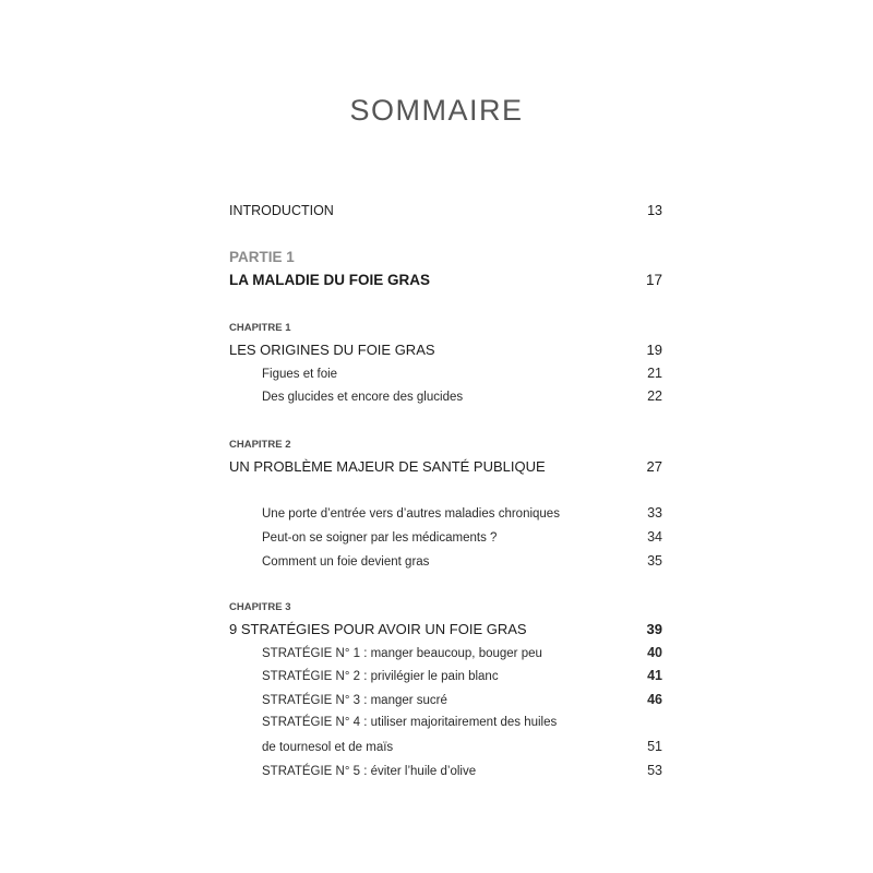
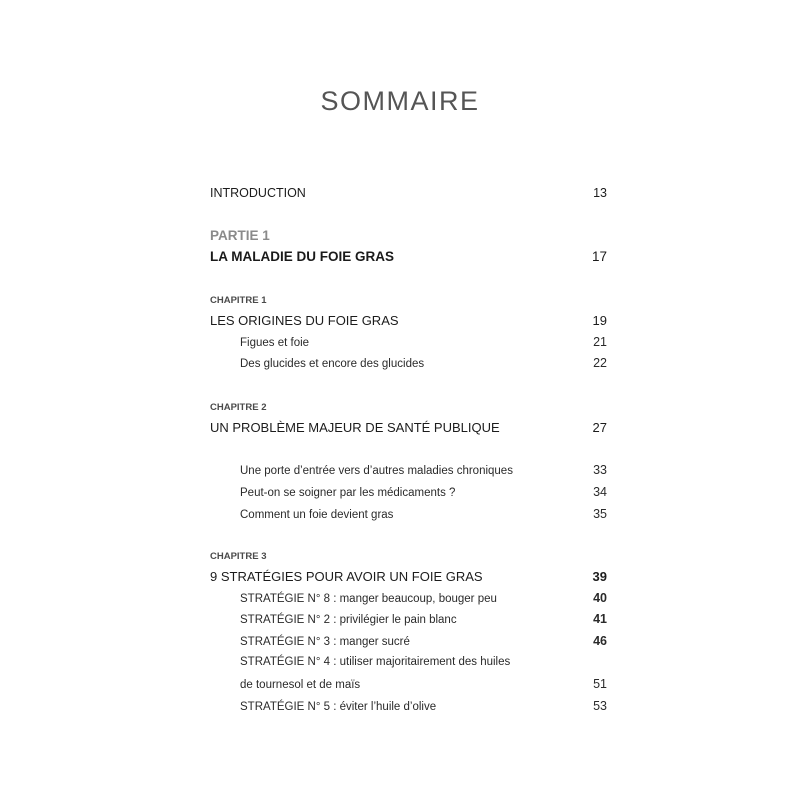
  SOMMAIRE
  INTRODUCTION
  13
  PARTIE 1
  LA MALADIE DU FOIE GRAS
  17
  CHAPITRE 1
  LES ORIGINES DU FOIE GRAS
  19
  Figues et foie
  21
  Des glucides et encore des glucides
  22
  CHAPITRE 2
  UN PROBLÈME MAJEUR DE SANTÉ PUBLIQUE
  27
  Une porte d’entrée vers d’autres maladies chroniques
  33
  Peut-on se soigner par les médicaments ?
  34
  Comment un foie devient gras
  35
  CHAPITRE 3
  9 STRATÉGIES POUR AVOIR UN FOIE GRAS
  39
- STRATÉGIE N° 1 : manger beaucoup, bouger peu
+ STRATÉGIE N° 8 : manger beaucoup, bouger peu
  40
  STRATÉGIE N° 2 : privilégier le pain blanc
  41
  STRATÉGIE N° 3 : manger sucré
  46
  STRATÉGIE N° 4 : utiliser majoritairement des huiles
  de tournesol et de maïs
  51
  STRATÉGIE N° 5 : éviter l’huile d’olive
  53
